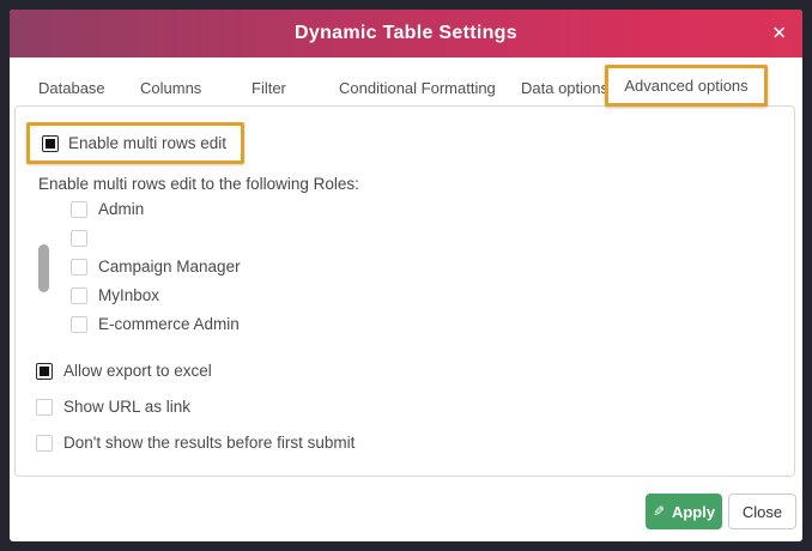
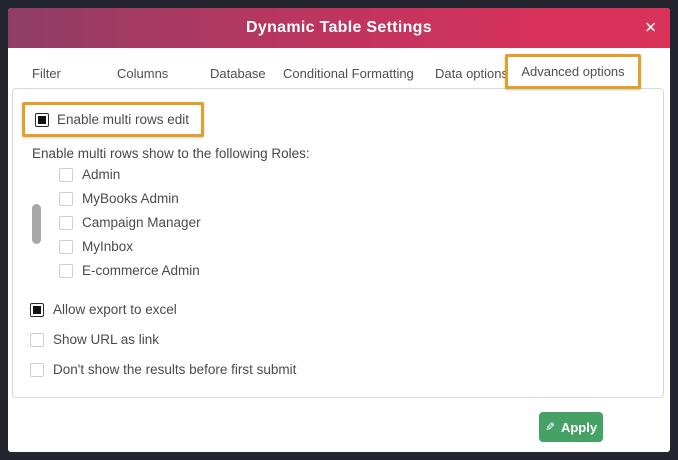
  Dynamic Table Settings
  ✕
- Database
+ Filter
  Columns
- Filter
+ Database
  Conditional Formatting
  Data option
  Advanced options
  Enable multi rows edit
- Enable multi rows edit to the following Roles:
+ Enable multi rows show to the following Roles:
  Admin
+ MyBooks Admin
  Campaign Manager
  MyInbox
  E-commerce Admin
  Allow export to excel
  Show URL as link
  Don't show the results before first submit
  Apply
- Close
